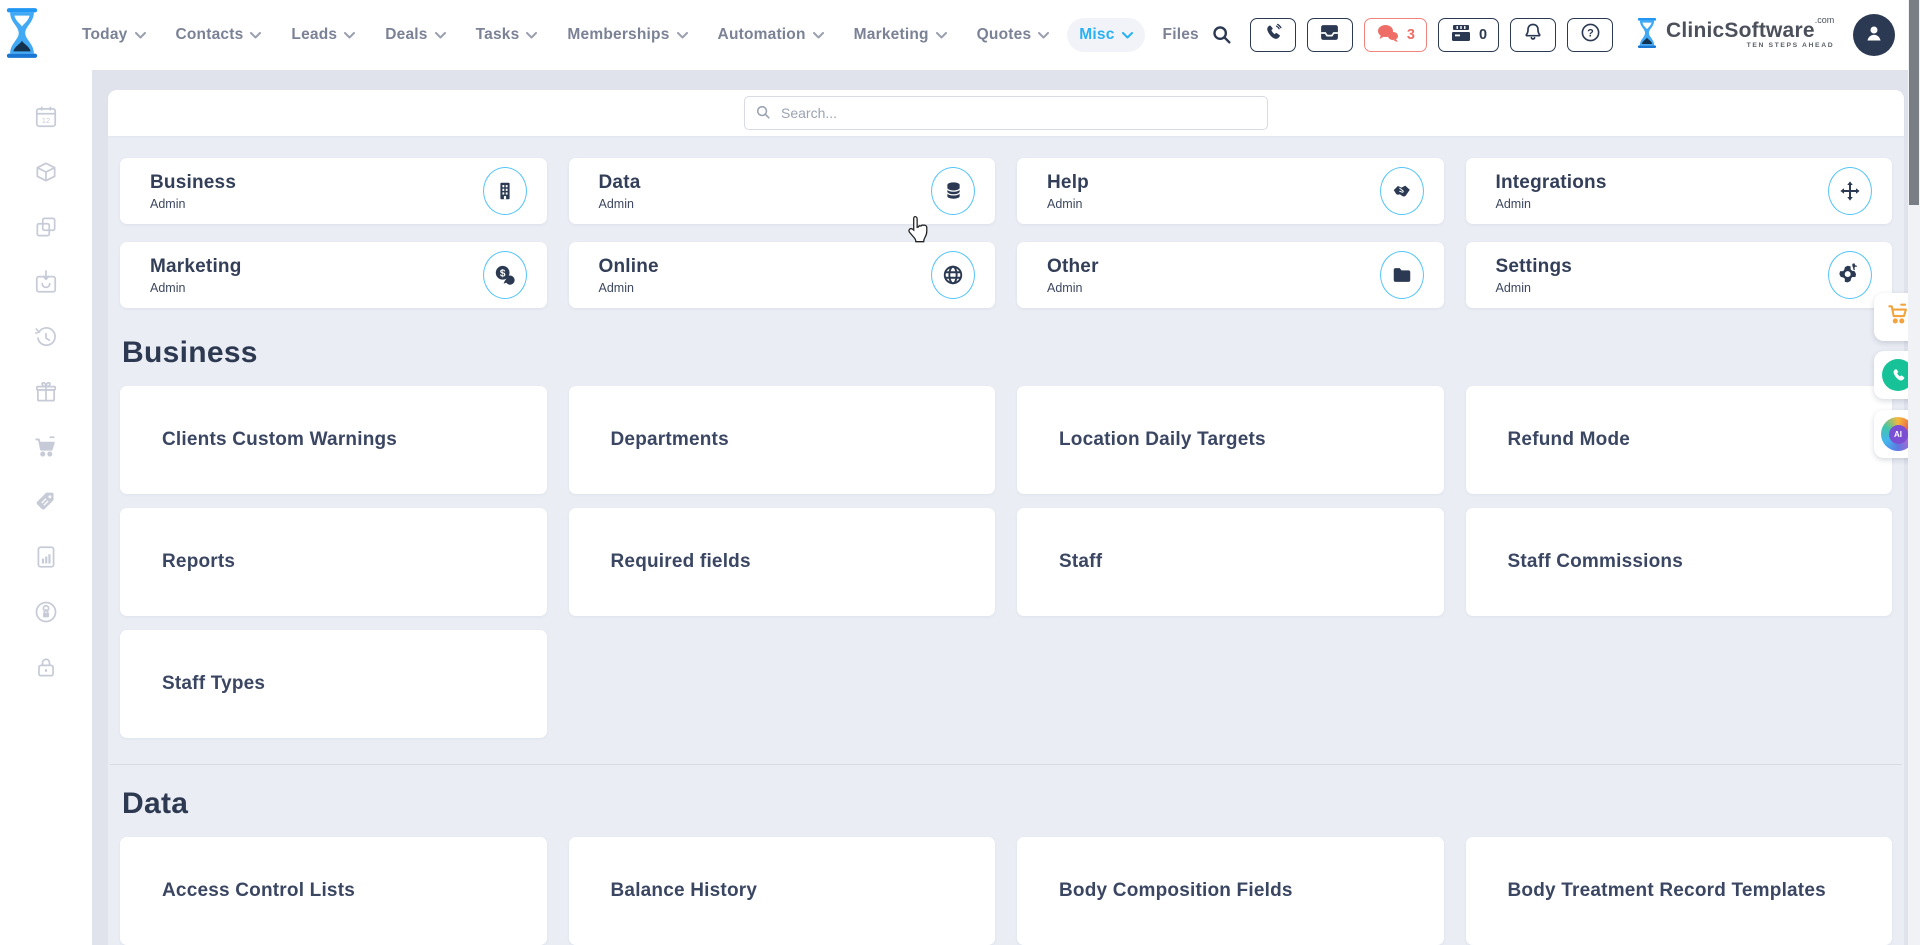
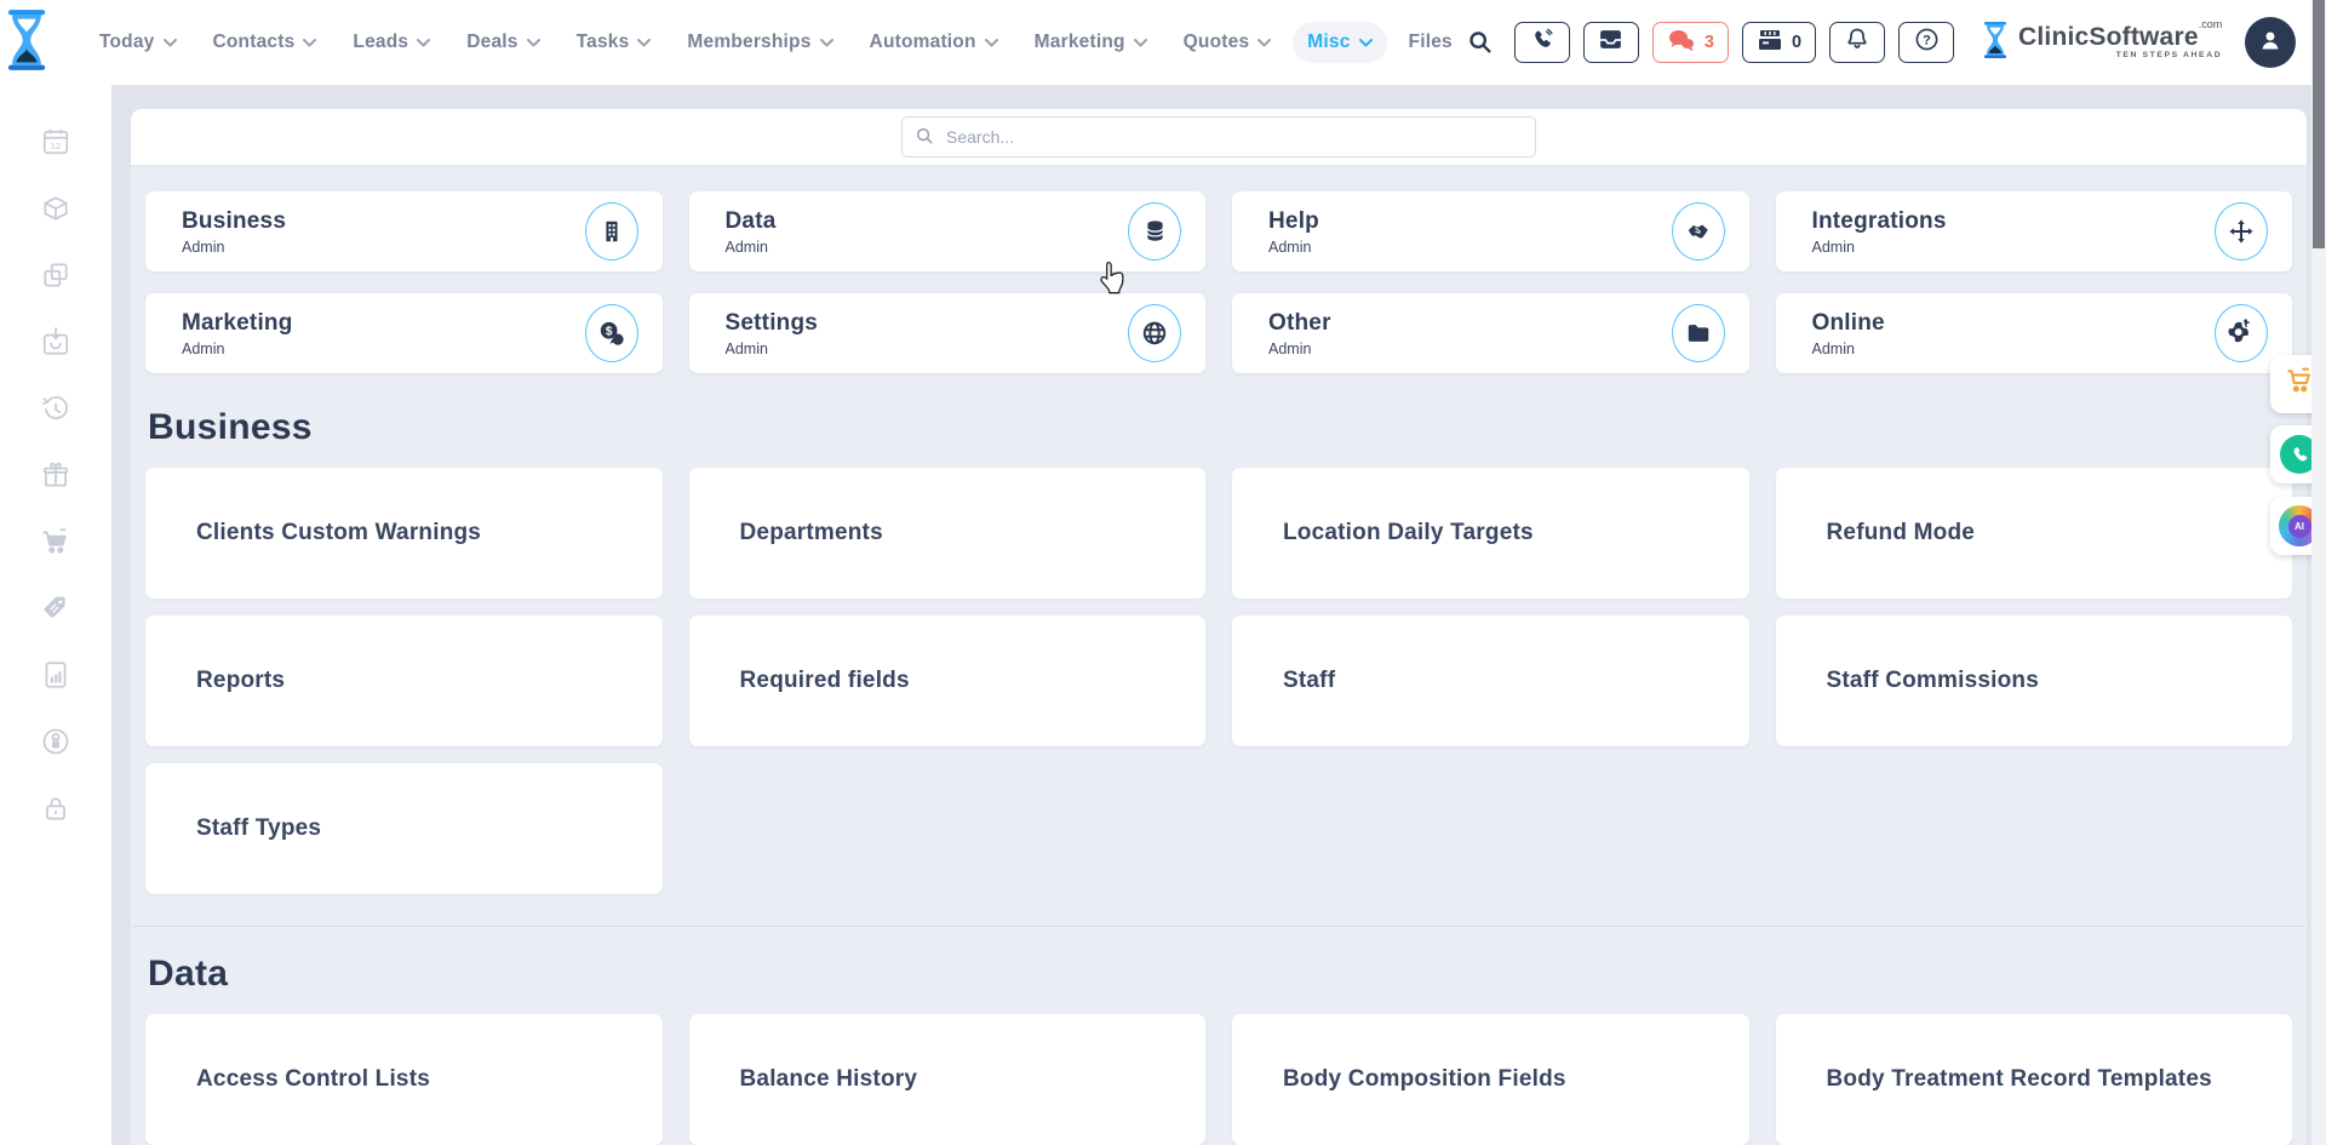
  Today
  Contacts
  Leads
  Deals
  Tasks
  Memberships
  Automation
  Marketing
  Quotes
  Misc
  Files
  3
  0
  ?
  ClinicSoftware.com
  12
  Search...
  Business
  Admin
  Data
  Admin
  Help
  Admin
  Integrations
  Admin
  Marketing
  Admin
  $
- Online
+ Settings
  Admin
  Other
  Admin
- Settings
+ Online
  Admin
  Business
  Clients Custom Warnings
  Departments
  Location Daily Targets
  Refund Mode
  Reports
  Required fields
  Staff
  Staff Commissions
  Staff Types
  Data
  Access Control Lists
  Balance History
  Body Composition Fields
  Body Treatment Record Templates
  AI
